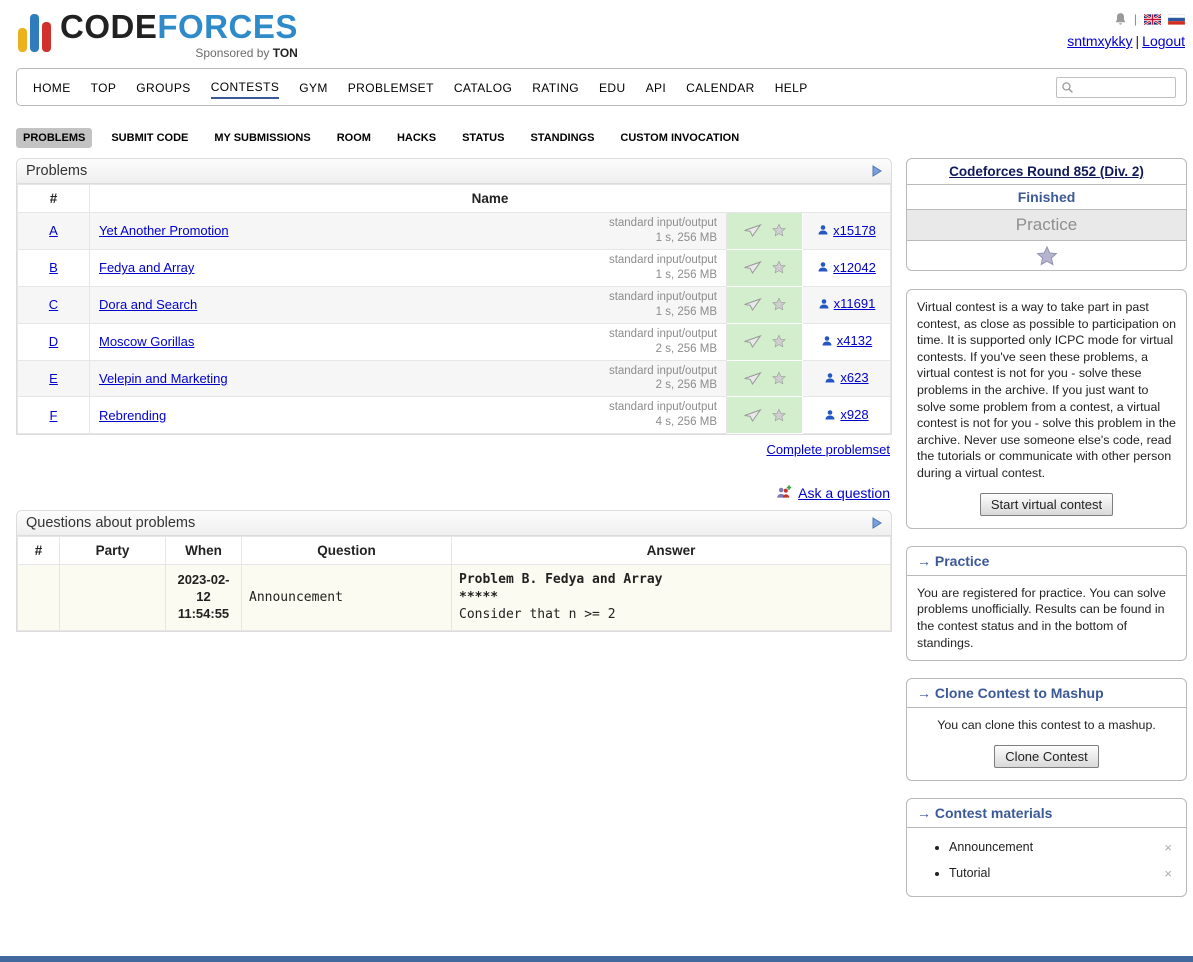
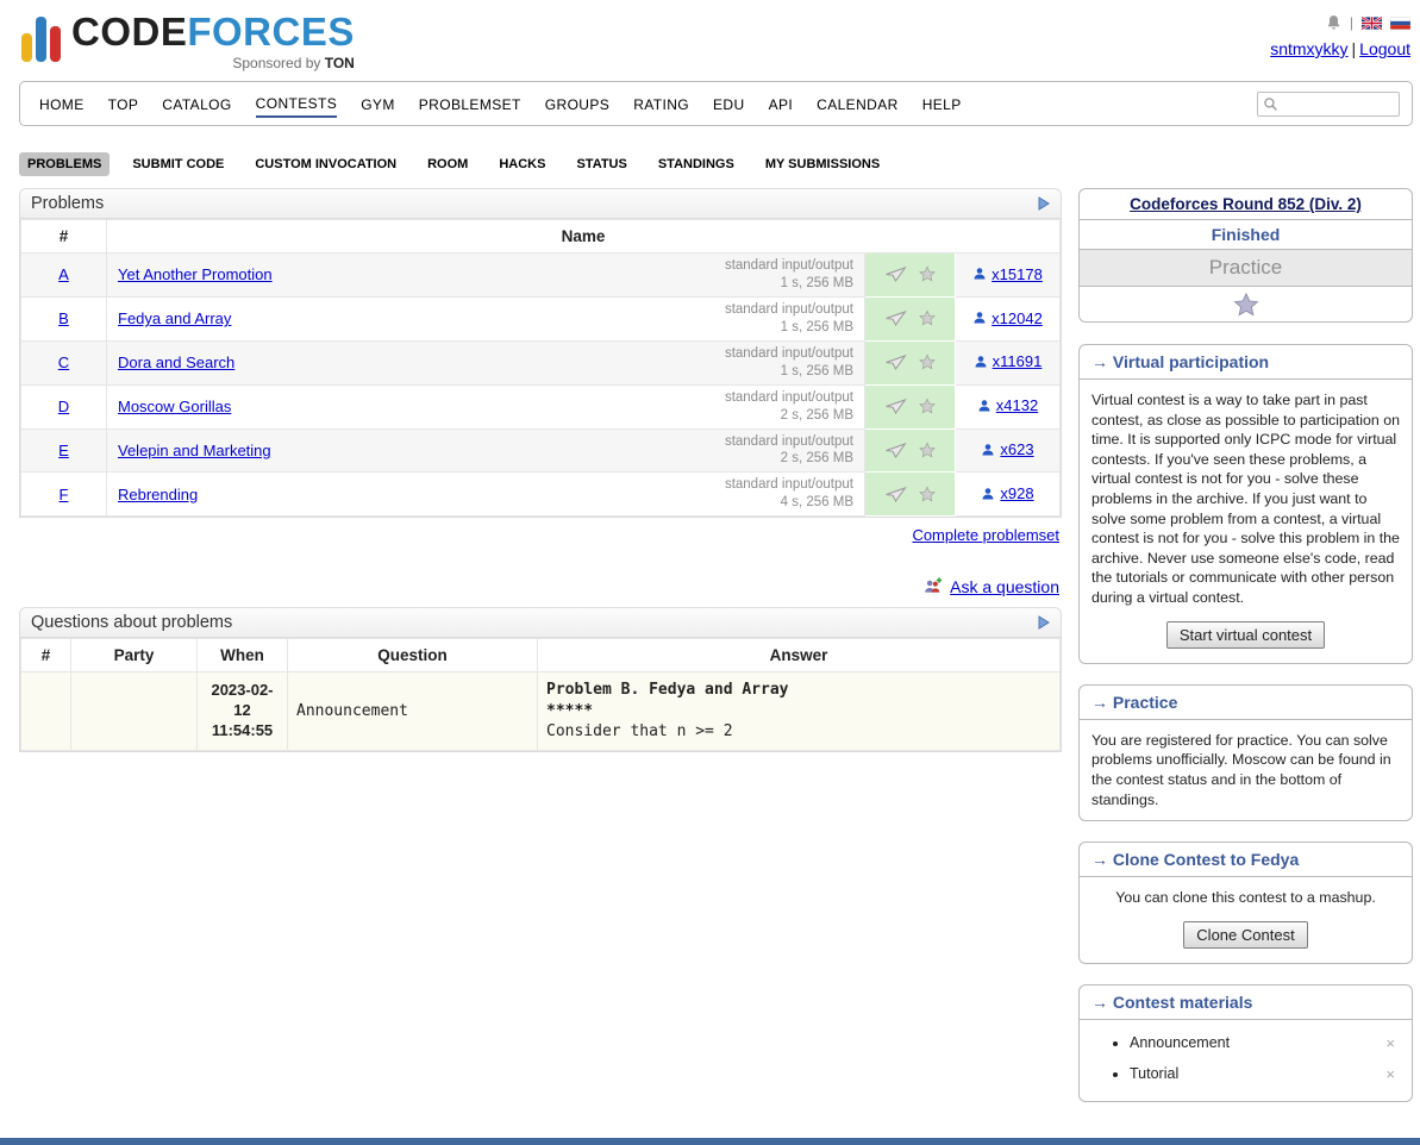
  CODEFORCES
  Sponsored by TON
  |
  sntmxykky | Logout
  HOME
  TOP
- GROUPS
+ CATALOG
  CONTESTS
  GYM
  PROBLEMSET
- CATALOG
+ GROUPS
  RATING
  EDU
  API
  CALENDAR
  HELP
  PROBLEMS
  SUBMIT CODE
- MY SUBMISSIONS
+ CUSTOM INVOCATION
  ROOM
  HACKS
  STATUS
  STANDINGS
- CUSTOM INVOCATION
+ MY SUBMISSIONS
  Problems
  #	Name
  A	Yet Another Promotion standard input/output1 s, 256 MB		x15178
  B	Fedya and Array standard input/output1 s, 256 MB		x12042
  C	Dora and Search standard input/output1 s, 256 MB		x11691
  D	Moscow Gorillas standard input/output2 s, 256 MB		x4132
  E	Velepin and Marketing standard input/output2 s, 256 MB		x623
  F	Rebrending standard input/output4 s, 256 MB		x928
  Complete problemset
  Ask a question
  Questions about problems
  #	Party	When	Question	Answer
  		2023-02-12 11:54:55	Announcement	Problem B. Fedya and Array ***** Consider that n >= 2
  Codeforces Round 852 (Div. 2)
  Finished
  Practice
+ → Virtual participation
  Virtual contest is a way to take part in past contest, as close as possible to participation on time. It is supported only ICPC mode for virtual contests. If you've seen these problems, a virtual contest is not for you - solve these problems in the archive. If you just want to solve some problem from a contest, a virtual contest is not for you - solve this problem in the archive. Never use someone else's code, read the tutorials or communicate with other person during a virtual contest.
  Start virtual contest
  → Practice
- You are registered for practice. You can solve problems unofficially. Results can be found in the contest status and in the bottom of standings.
+ You are registered for practice. You can solve problems unofficially. Moscow can be found in the contest status and in the bottom of standings.
- → Clone Contest to Mashup
+ → Clone Contest to Fedya
  You can clone this contest to a mashup.
  Clone Contest
  → Contest materials
  Announcement
  ×
  Tutorial
  ×
